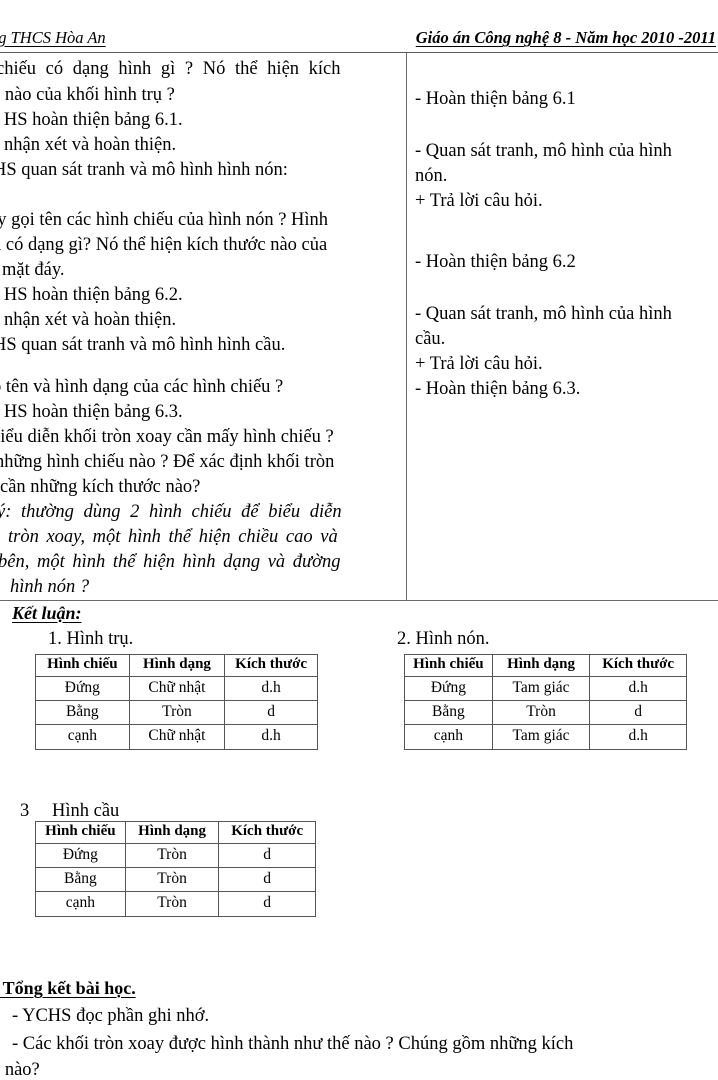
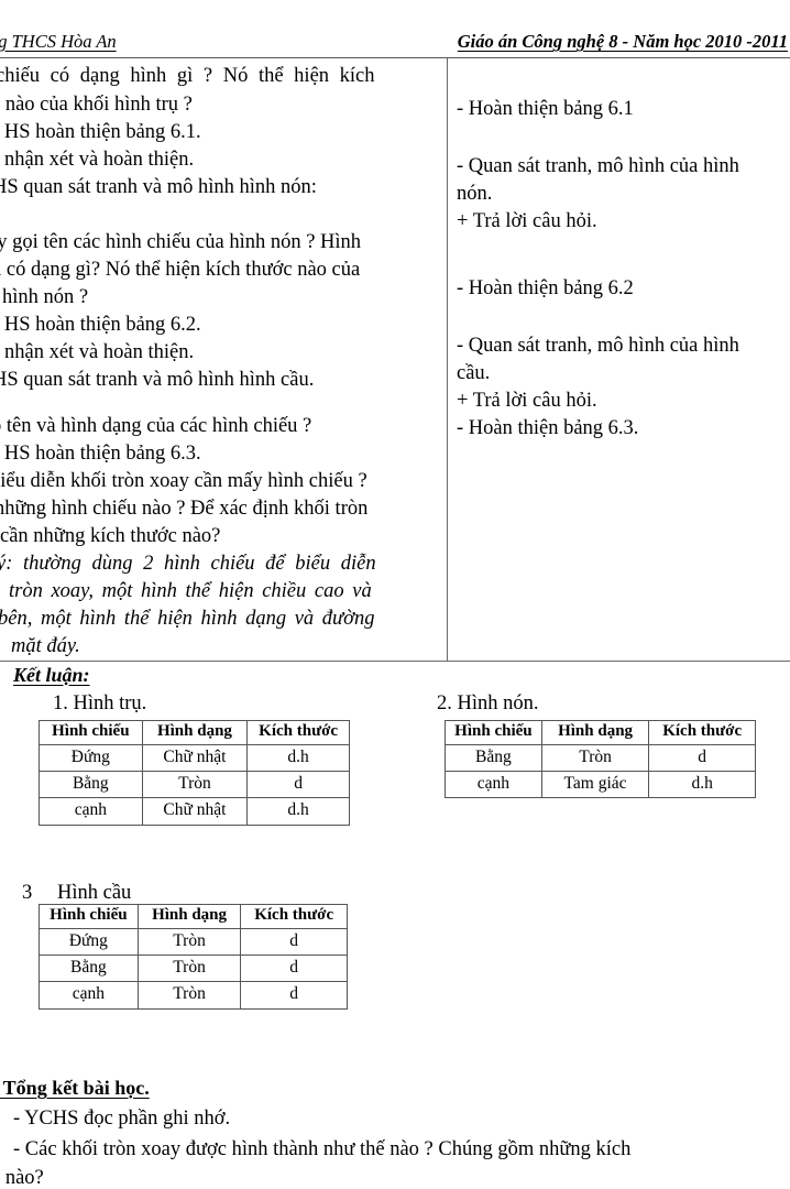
  g THCS Hòa An
  Giáo án Công nghệ 8 - Năm học 2010 -2011
  chiếu có dạng hình gì ? Nó thể hiện kích
  nào của khối hình trụ ?
  HS hoàn thiện bảng 6.1.
  nhận xét và hoàn thiện.
  S quan sát tranh và mô hình hình nón:
  y gọi tên các hình chiếu của hình nón ? Hình
  có dạng gì? Nó thể hiện kích thước nào của
- mặt đáy.
+ hình nón ?
  HS hoàn thiện bảng 6.2.
  nhận xét và hoàn thiện.
  S quan sát tranh và mô hình hình cầu.
  tên và hình dạng của các hình chiếu ?
  HS hoàn thiện bảng 6.3.
  iểu diễn khối tròn xoay cần mấy hình chiếu ?
  hững hình chiếu nào ? Để xác định khối tròn
  cần những kích thước nào?
  ý: thường dùng 2 hình chiếu để biểu diễn
  tròn xoay, một hình thể hiện chiều cao và
  bên, một hình thể hiện hình dạng và đường
- hình nón ?
+ mặt đáy.
  - Hoàn thiện bảng 6.1
  - Quan sát tranh, mô hình của hình
  nón.
  + Trả lời câu hỏi.
  - Hoàn thiện bảng 6.2
  - Quan sát tranh, mô hình của hình
  cầu.
  + Trả lời câu hỏi.
  - Hoàn thiện bảng 6.3.
  Kết luận:
  1. Hình trụ.
  2. Hình nón.
  3
  Hình cầu
  Hình chiếu	Hình dạng	Kích thước
  Đứng	Chữ nhật	d.h
  Bằng	Tròn	d
  cạnh	Chữ nhật	d.h
  Hình chiếu	Hình dạng	Kích thước
- Đứng	Tam giác	d.h
  Bằng	Tròn	d
  cạnh	Tam giác	d.h
  Hình chiếu	Hình dạng	Kích thước
  Đứng	Tròn	d
  Bằng	Tròn	d
  cạnh	Tròn	d
  Tổng kết bài học.
  - YCHS đọc phần ghi nhớ.
  - Các khối tròn xoay được hình thành như thế nào ? Chúng gồm những kích
  nào?
